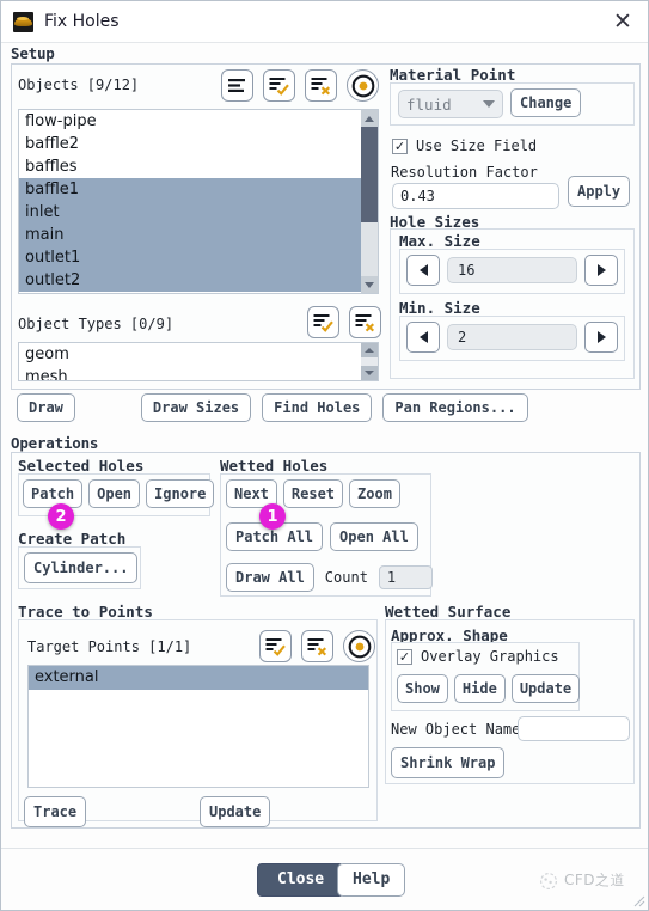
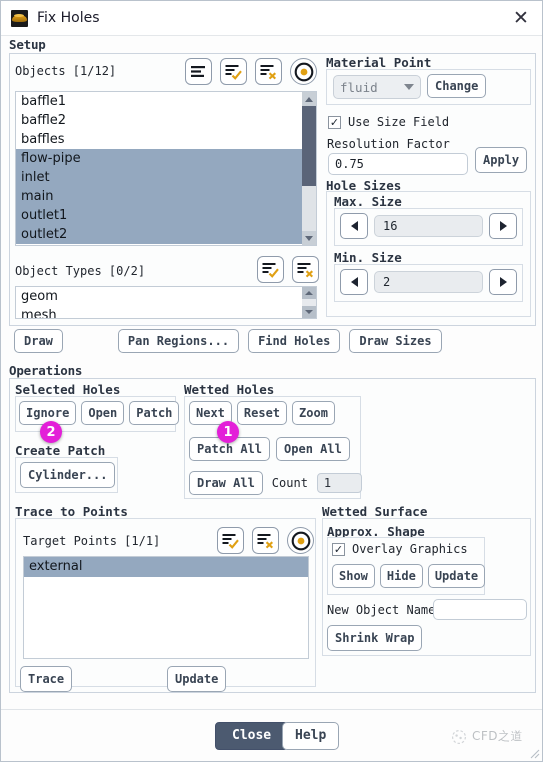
  Fix Holes
  ✕
  Setup
- Objects [9/12]
+ Objects [1/12]
- flow-pipe
+ baffle1
  baffle2
  baffles
- baffle1
+ flow-pipe
  inlet
  main
  outlet1
  outlet2
- Object Types [0/9]
+ Object Types [0/2]
  geom
  mesh
  Draw
- Draw Sizes
+ Pan Regions...
  Find Holes
- Pan Regions...
+ Draw Sizes
  Material Point
  fluid
  Change
  ✓
  Use Size Field
  Resolution Factor
- 0.43
+ 0.75
  Apply
  Hole Sizes
  Max. Size
  16
  Min. Size
  2
  Operations
  Selected Holes
- Patch
+ Ignore
  Open
- Ignore
+ Patch
  2
  Create Patch
  Cylinder...
  Wetted Holes
  Next
  Reset
  Zoom
  1
  Patch All
  Open All
  Draw All
  Count
  1
  Trace to Points
  Target Points [1/1]
  external
  Trace
  Update
  Wetted Surface
  Approx. Shape
  ✓
  Overlay Graphics
  Show
  Hide
  Update
  New Object Name
  Shrink Wrap
  Close
  Help
  CFD之道
